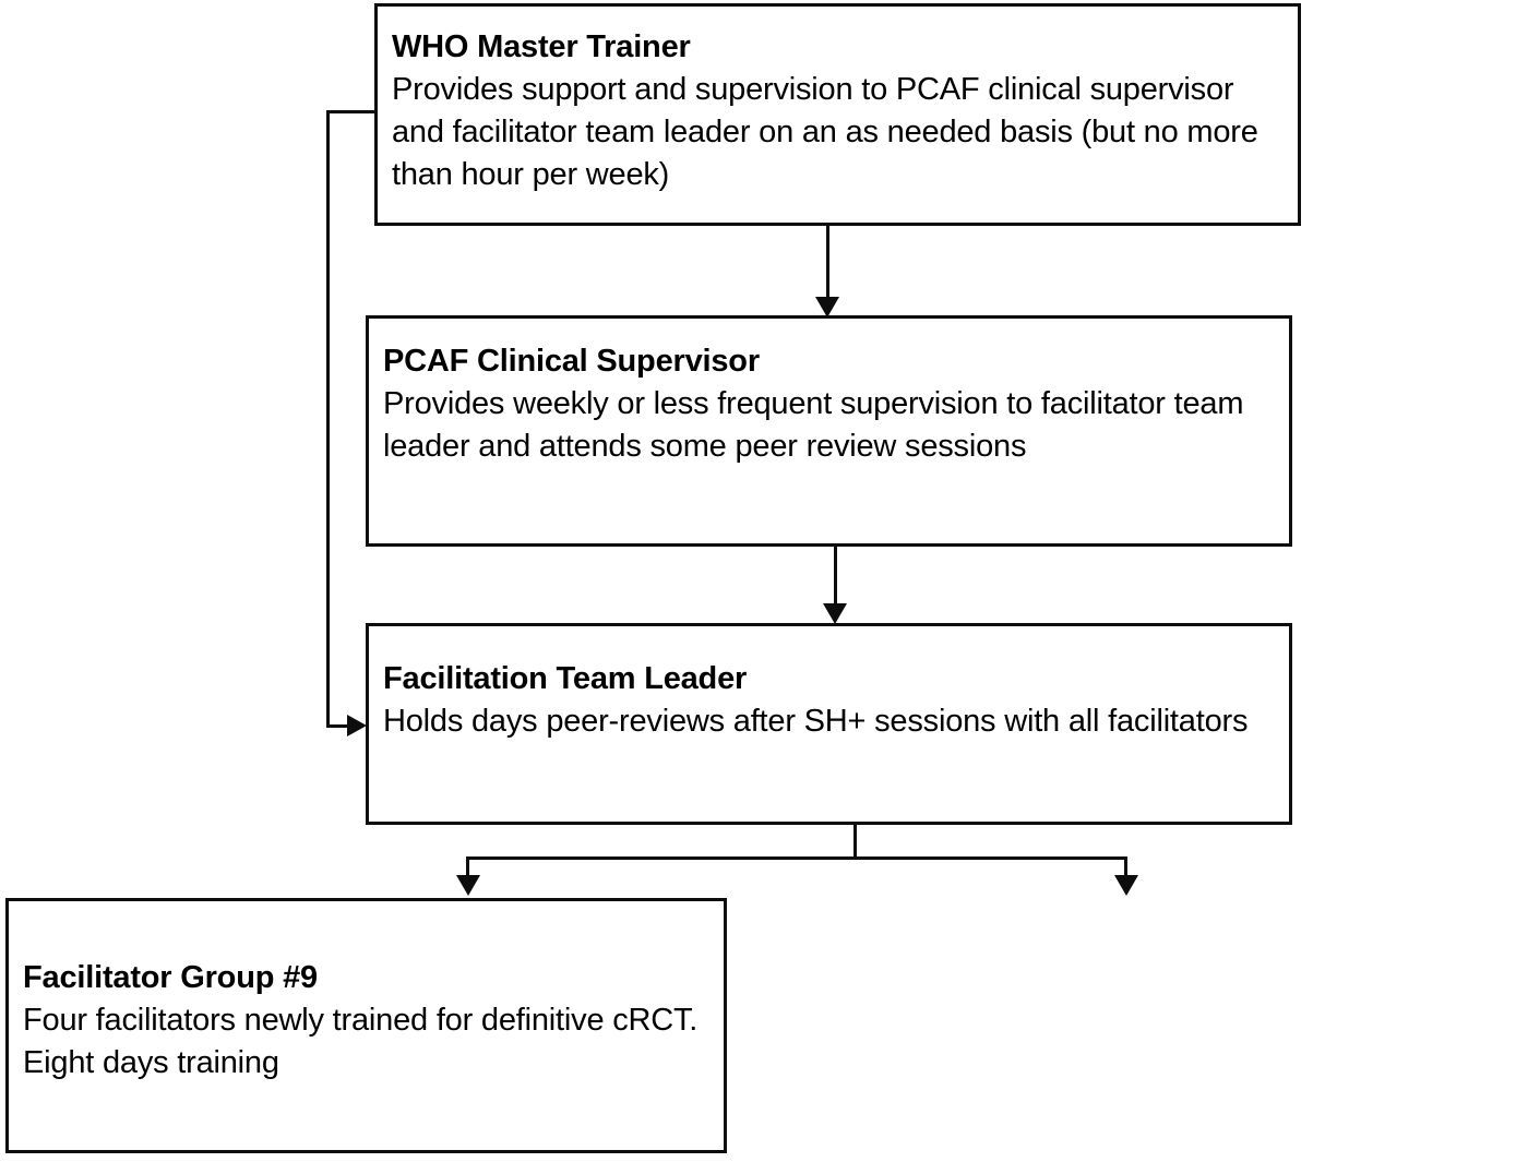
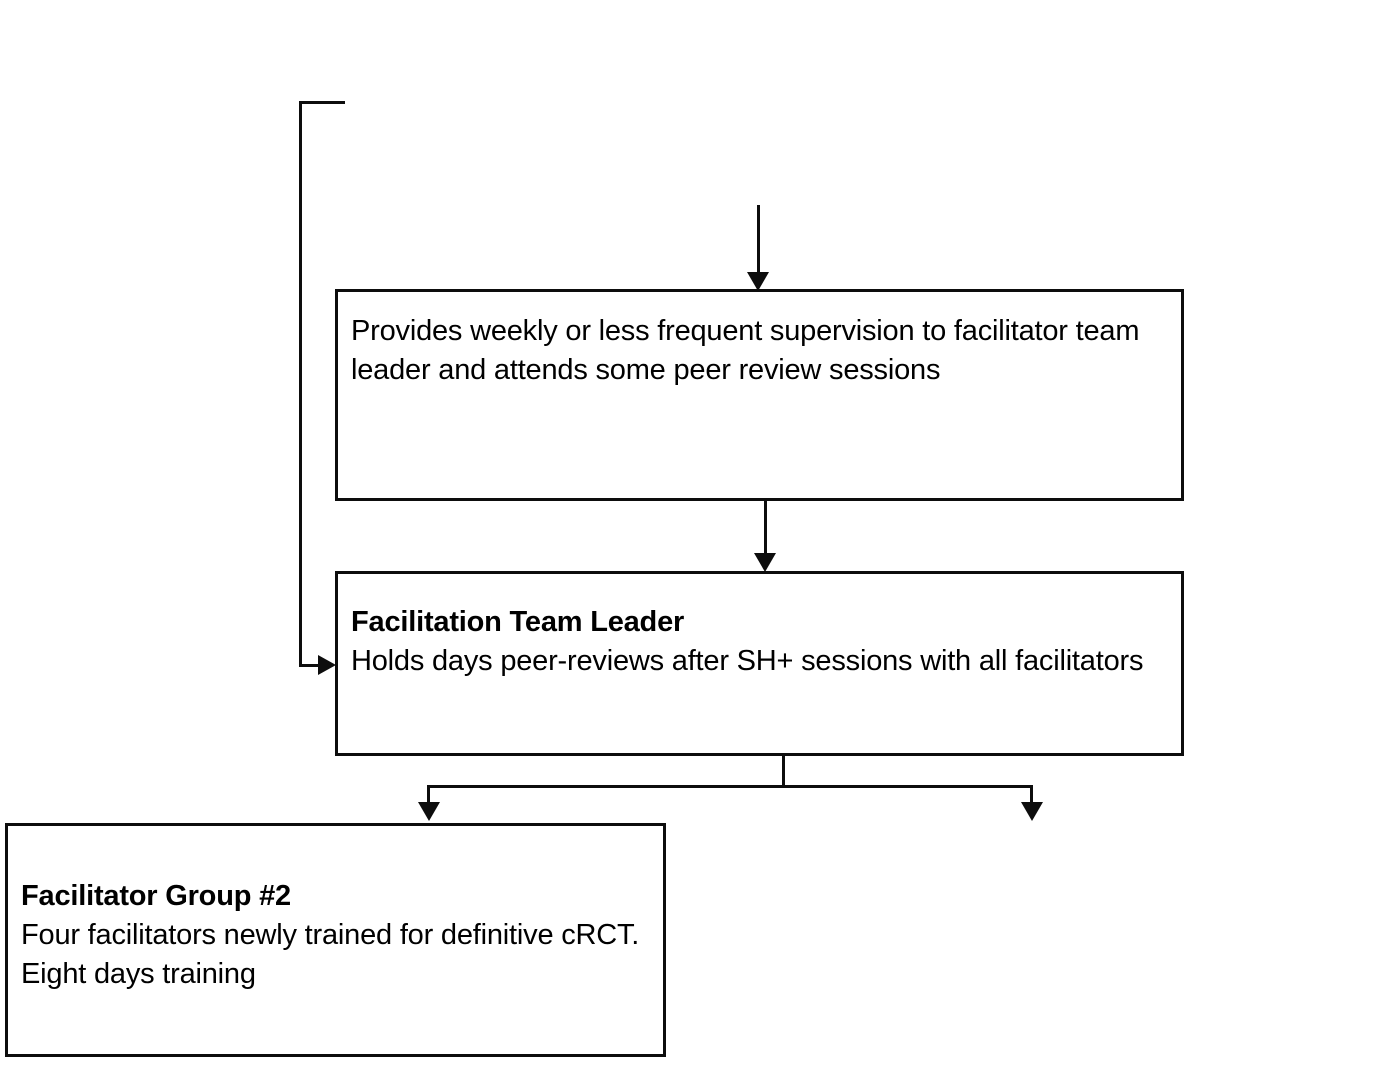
- WHO Master Trainer
- Provides support and supervision to PCAF clinical supervisor and facilitator team leader on an as needed basis (but no more than hour per week)
- PCAF Clinical Supervisor
  Provides weekly or less frequent supervision to facilitator team leader and attends some peer review sessions
  Facilitation Team Leader
  Holds days peer-reviews after SH+ sessions with all facilitators
- Facilitator Group #9
+ Facilitator Group #2
  Four facilitators newly trained for definitive cRCT. Eight days training
